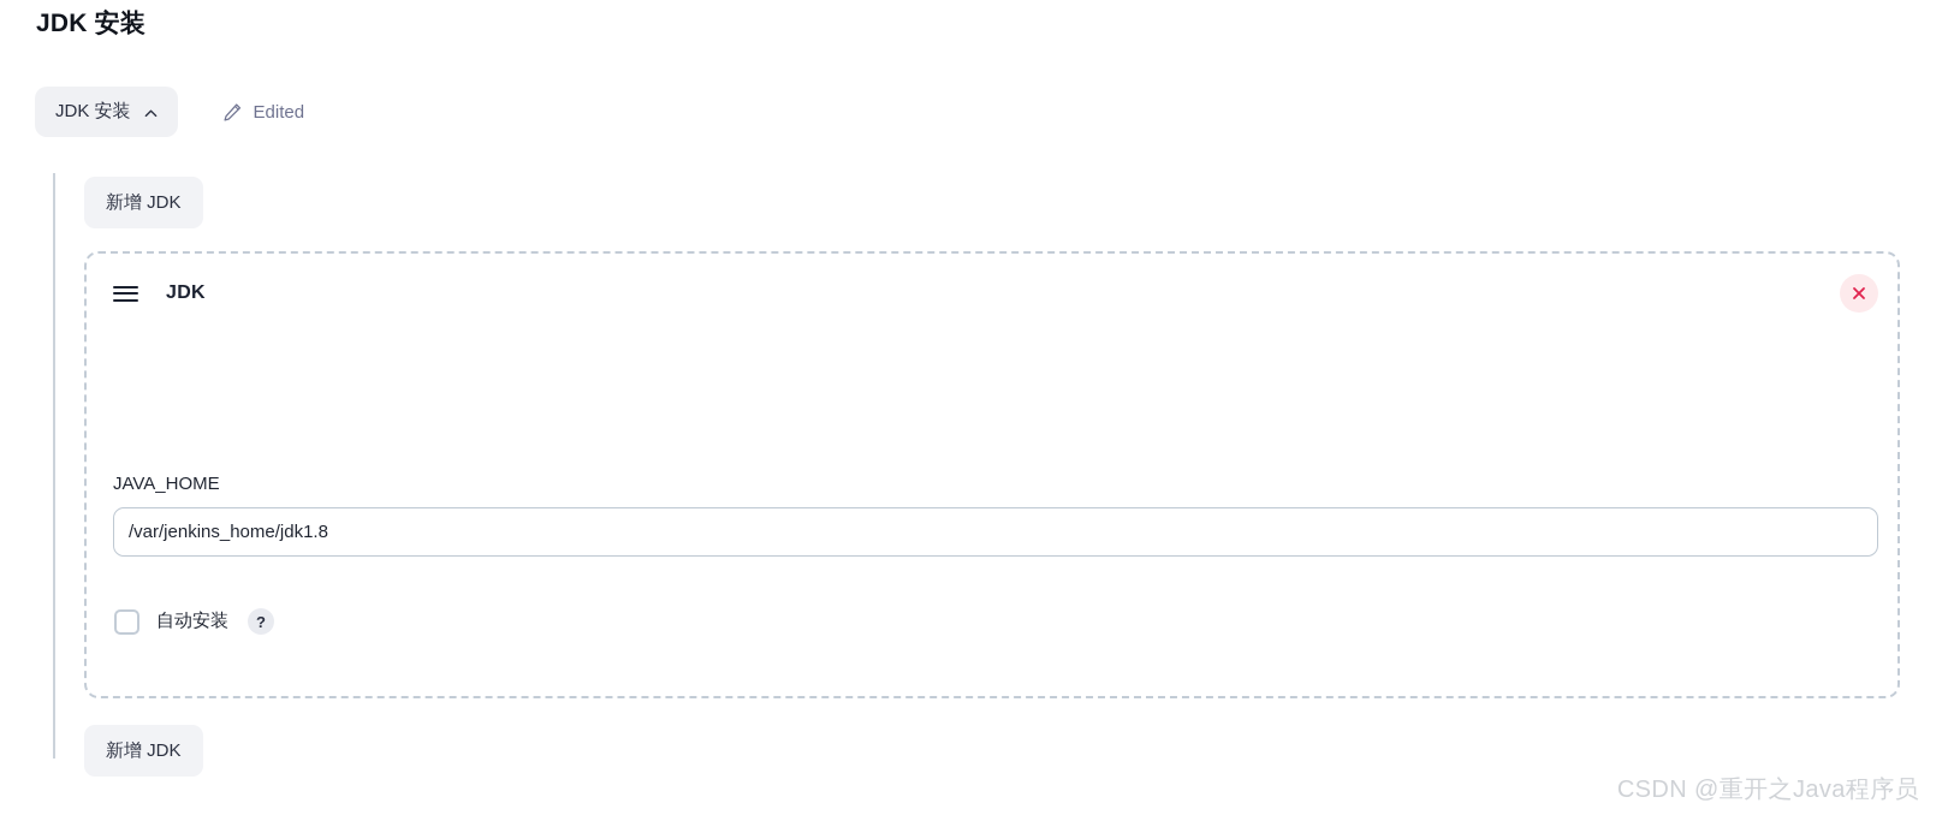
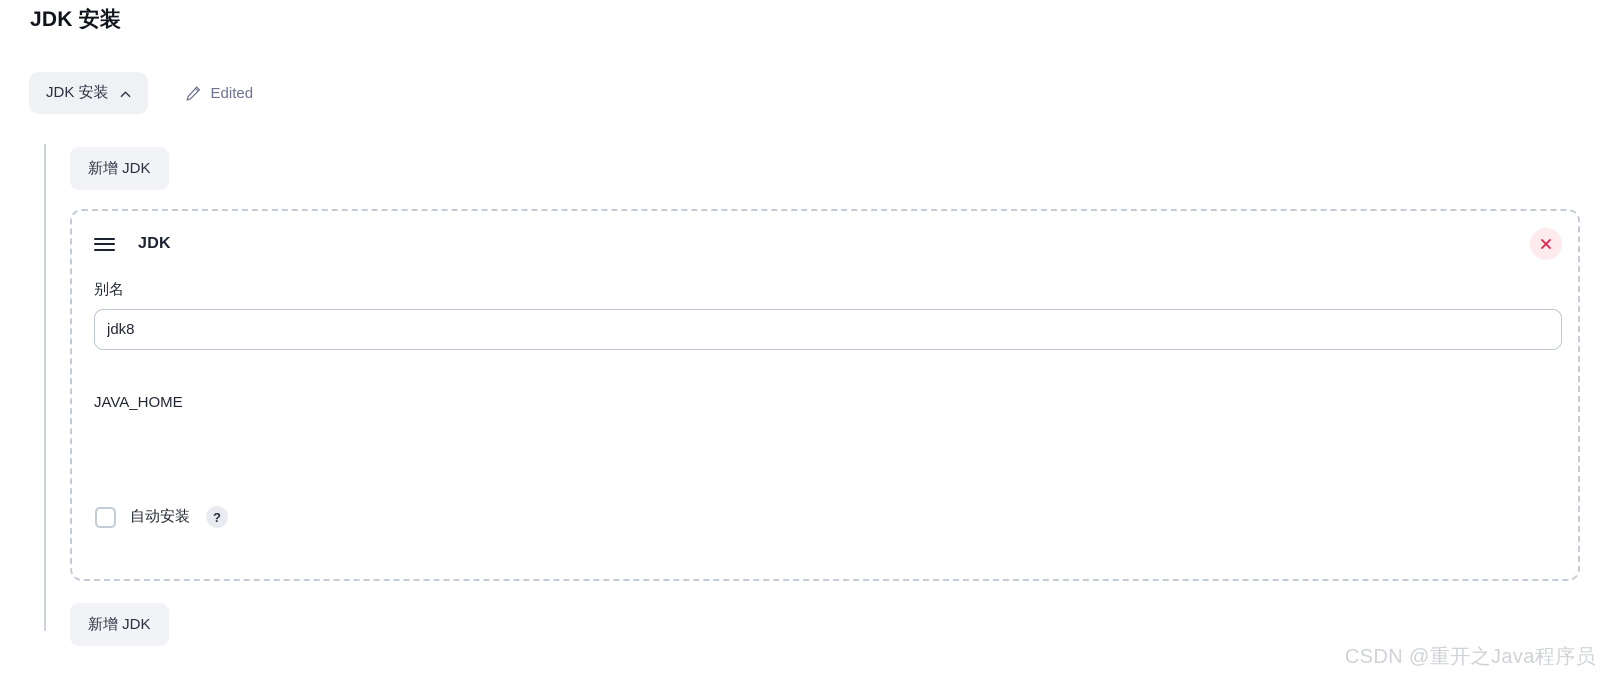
  JDK 安装
  JDK 安装
  Edited
  新增 JDK
  JDK
+ 别名
+ jdk8
  JAVA_HOME
- /var/jenkins_home/jdk1.8
  自动安装
  ?
  新增 JDK
  CSDN @重开之Java程序员
